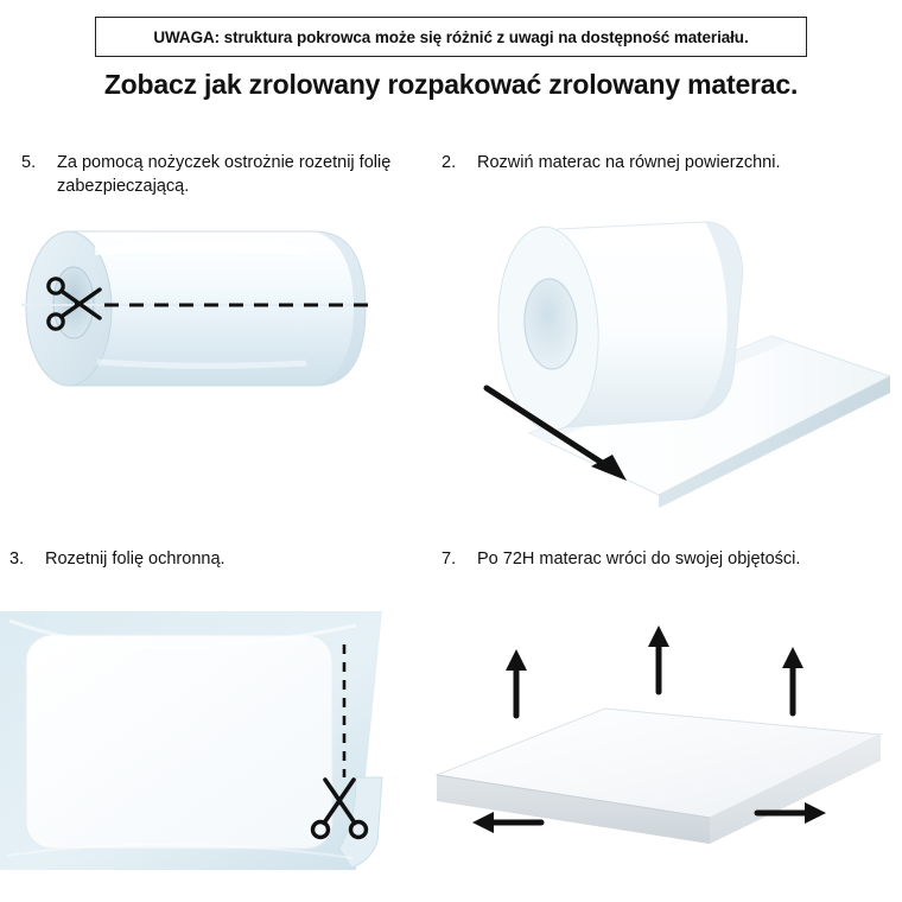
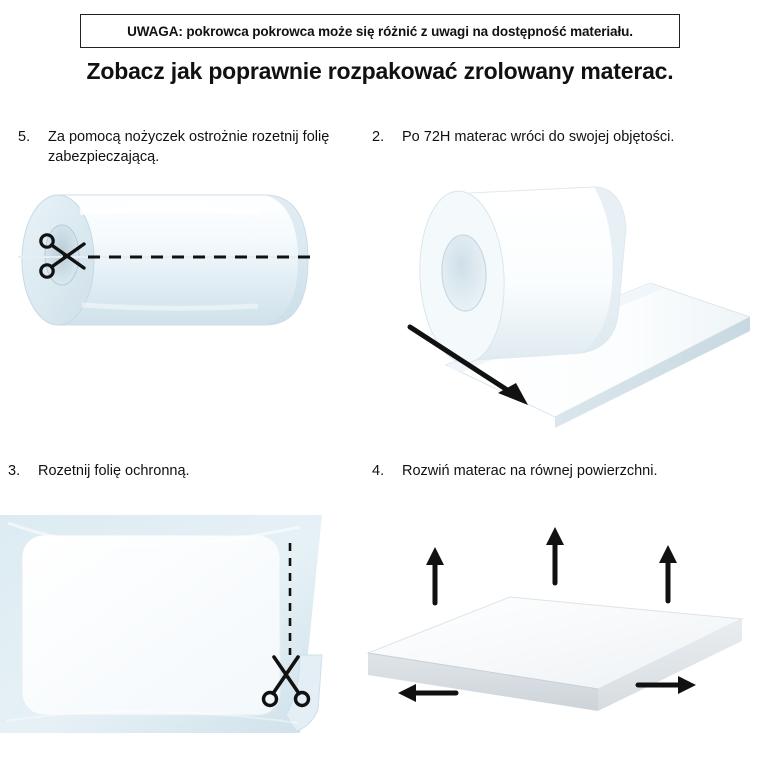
- UWAGA: struktura pokrowca może się różnić z uwagi na dostępność materiału.
+ UWAGA: pokrowca pokrowca może się różnić z uwagi na dostępność materiału.
- Zobacz jak zrolowany rozpakować zrolowany materac.
+ Zobacz jak poprawnie rozpakować zrolowany materac.
  5.
  Za pomocą nożyczek ostrożnie rozetnij folię zabezpieczającą.
  2.
- Rozwiń materac na równej powierzchni.
+ Po 72H materac wróci do swojej objętości.
  3.
  Rozetnij folię ochronną.
- 7.
+ 4.
- Po 72H materac wróci do swojej objętości.
+ Rozwiń materac na równej powierzchni.
